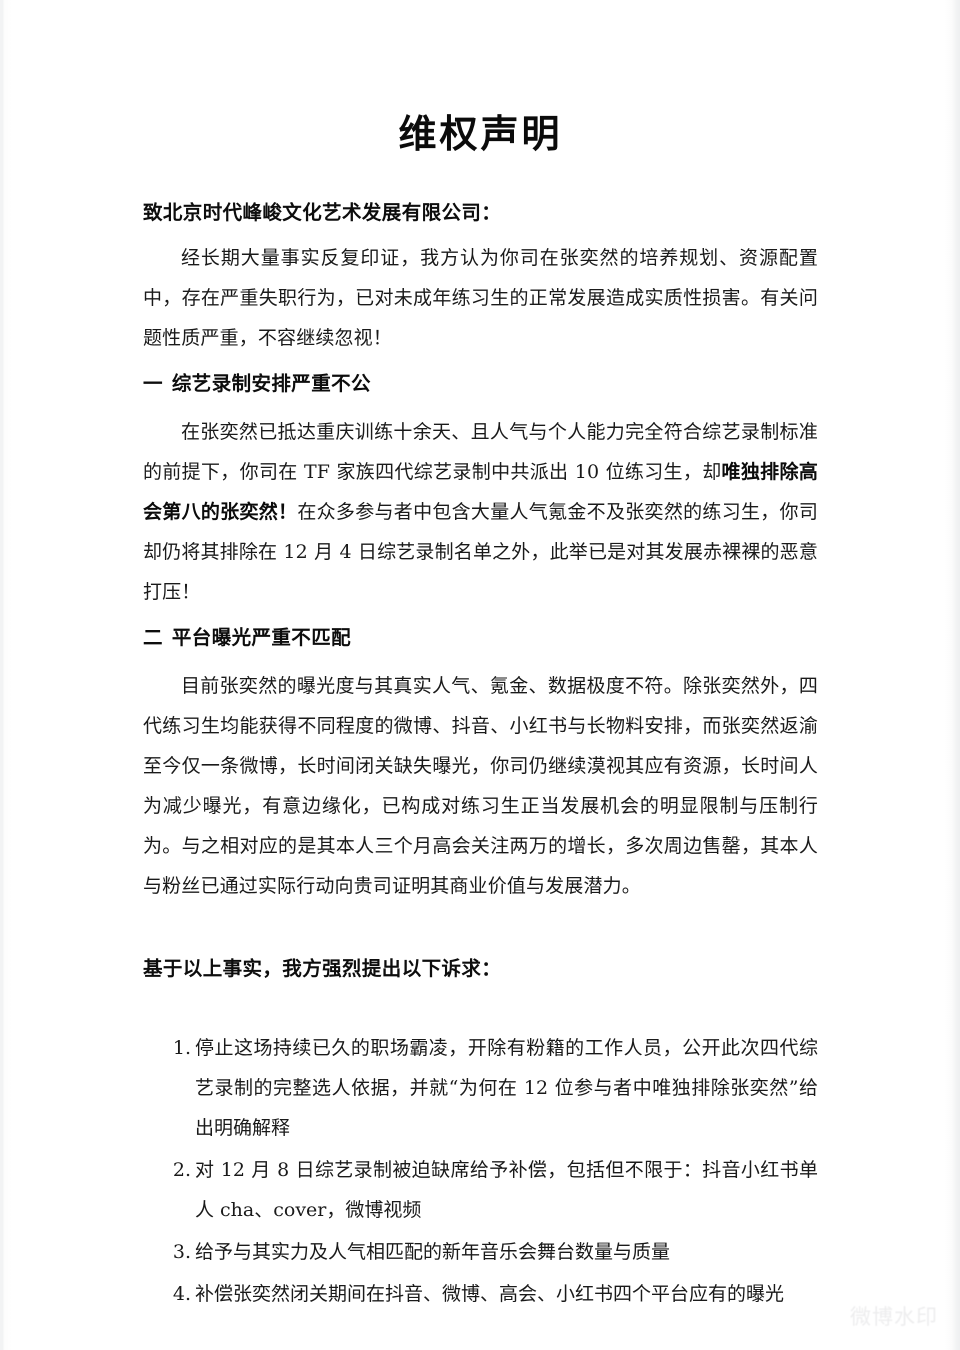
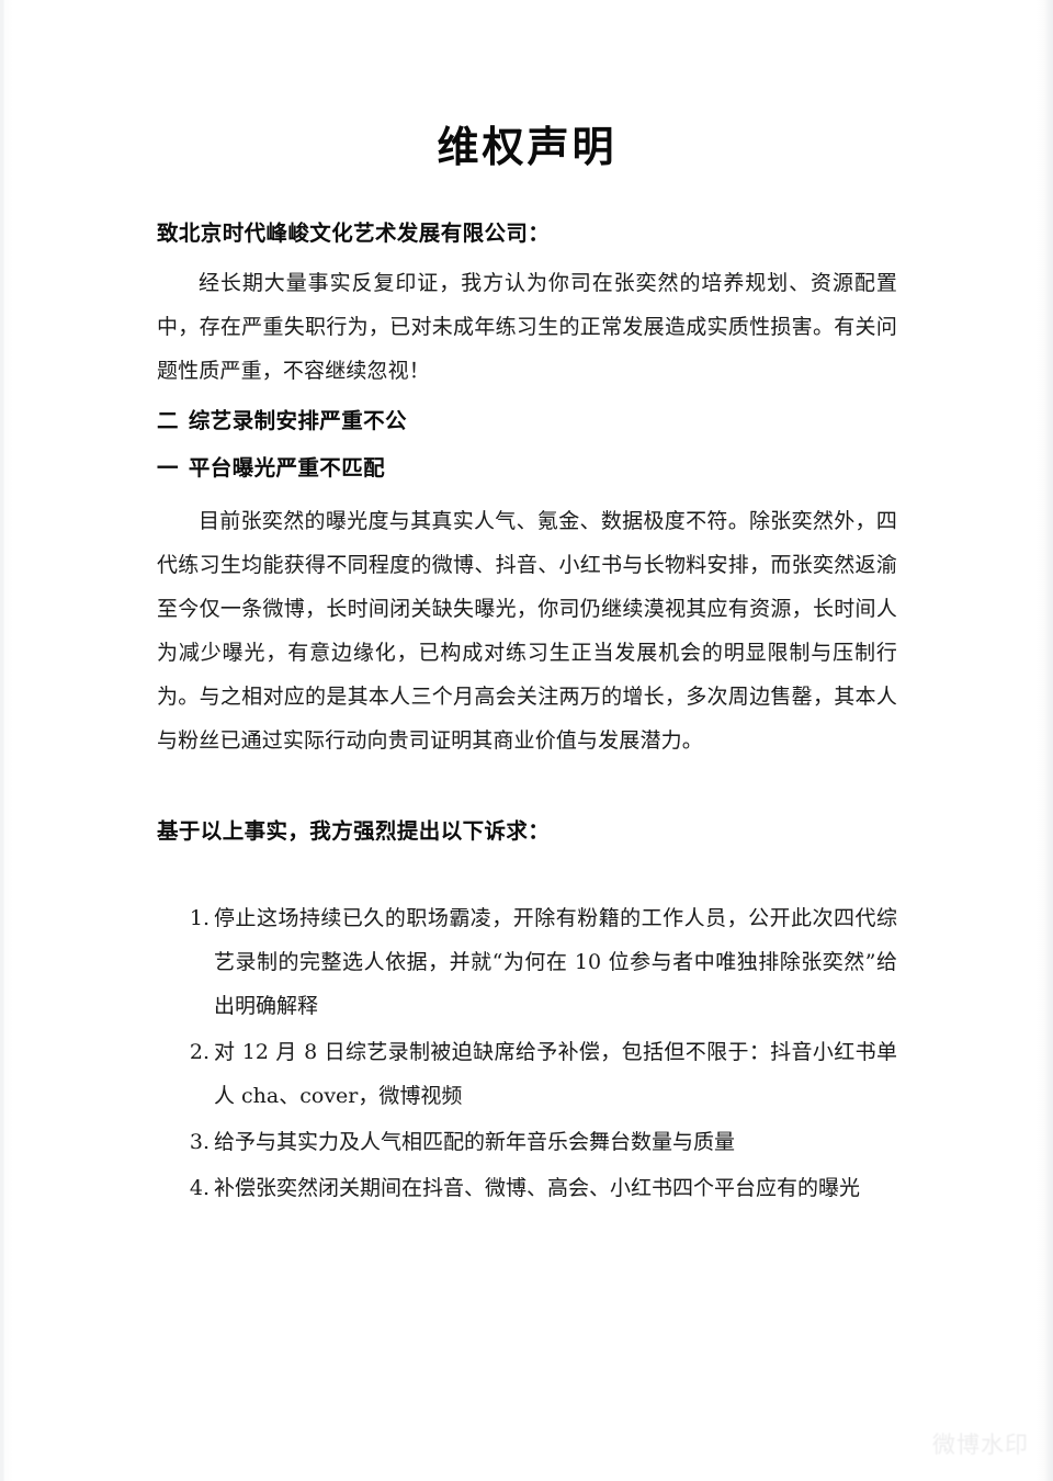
  维权声明
  致北京时代峰峻文化艺术发展有限公司：
  经长期大量事实反复印证，我方认为你司在张奕然的培养规划、资源配置中，存在严重失职行为，已对未成年练习生的正常发展造成实质性损害。有关问题性质严重，不容继续忽视！
- 一 综艺录制安排严重不公
+ 二 综艺录制安排严重不公
- 在张奕然已抵达重庆训练十余天、且人气与个人能力完全符合综艺录制标准的前提下，你司在 TF 家族四代综艺录制中共派出 10 位练习生，却唯独排除高会第八的张奕然！在众多参与者中包含大量人气氪金不及张奕然的练习生，你司却仍将其排除在 12 月 4 日综艺录制名单之外，此举已是对其发展赤裸裸的恶意打压！
- 二 平台曝光严重不匹配
+ 一 平台曝光严重不匹配
  目前张奕然的曝光度与其真实人气、氪金、数据极度不符。除张奕然外，四代练习生均能获得不同程度的微博、抖音、小红书与长物料安排，而张奕然返渝至今仅一条微博，长时间闭关缺失曝光，你司仍继续漠视其应有资源，长时间人为减少曝光，有意边缘化，已构成对练习生正当发展机会的明显限制与压制行为。与之相对应的是其本人三个月高会关注两万的增长，多次周边售罄，其本人与粉丝已通过实际行动向贵司证明其商业价值与发展潜力。
  基于以上事实，我方强烈提出以下诉求：
  1.
- 停止这场持续已久的职场霸凌，开除有粉籍的工作人员，公开此次四代综艺录制的完整选人依据，并就“为何在 12 位参与者中唯独排除张奕然”给出明确解释
+ 停止这场持续已久的职场霸凌，开除有粉籍的工作人员，公开此次四代综艺录制的完整选人依据，并就“为何在 10 位参与者中唯独排除张奕然”给出明确解释
  2.
  对 12 月 8 日综艺录制被迫缺席给予补偿，包括但不限于：抖音小红书单人 cha、cover，微博视频
  3.
  给予与其实力及人气相匹配的新年音乐会舞台数量与质量
  4.
  补偿张奕然闭关期间在抖音、微博、高会、小红书四个平台应有的曝光
